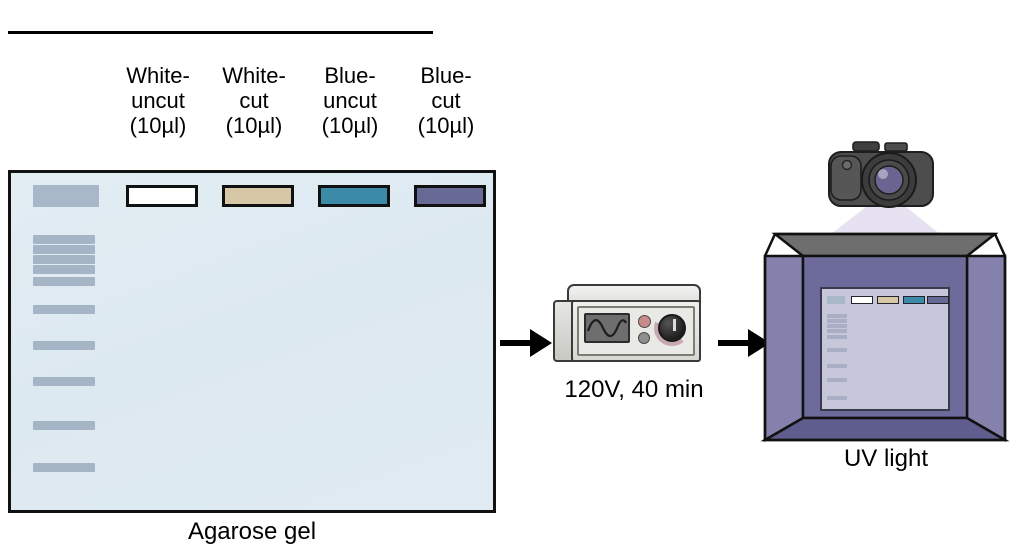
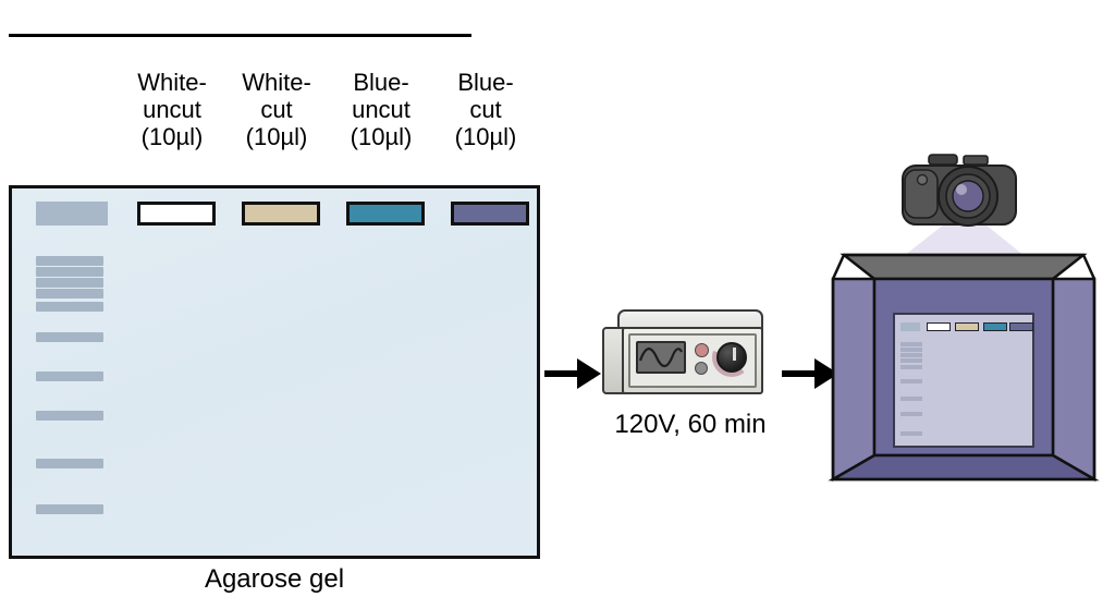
  White-
  uncut
  (10µl)
  White-
  cut
  (10µl)
  Blue-
  uncut
  (10µl)
  Blue-
  cut
  (10µl)
  Agarose gel
- 120V, 40 min
+ 120V, 60 min
- UV light
